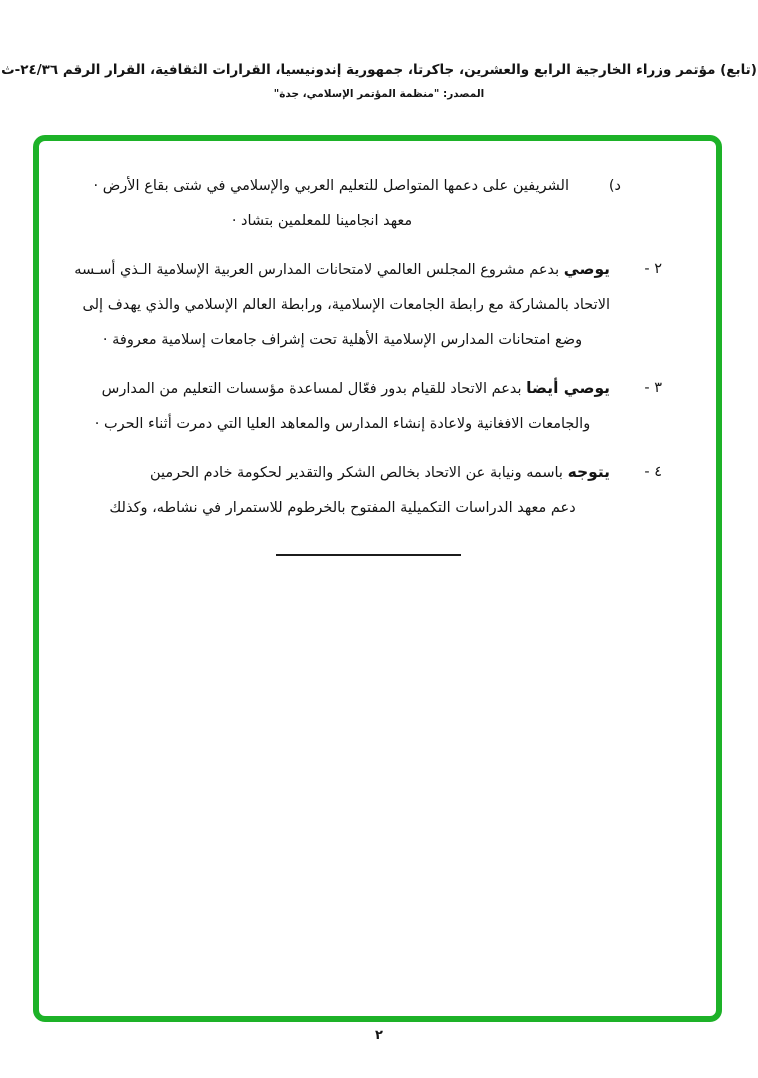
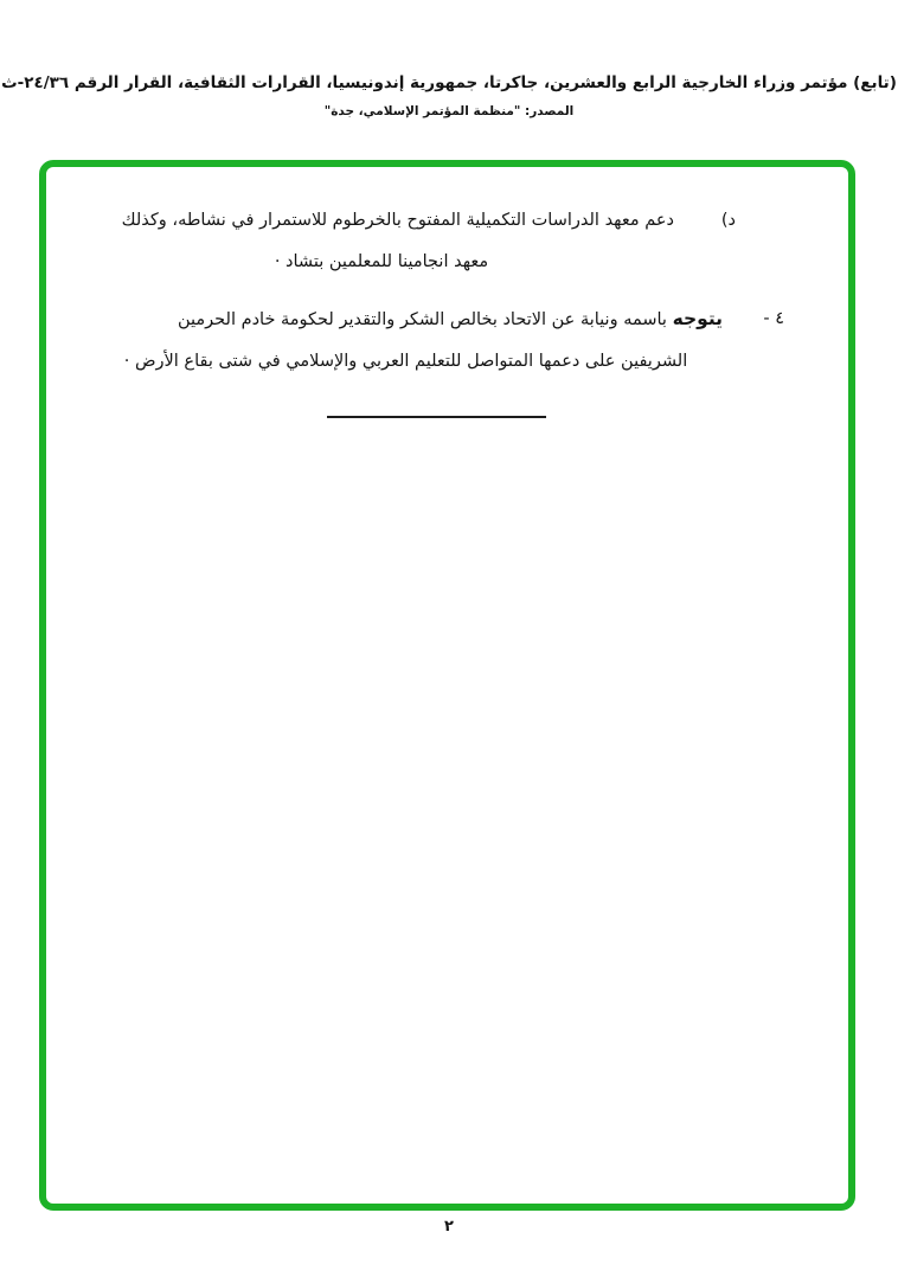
  (تابع) مؤتمر وزراء الخارجية الرابع والعشرين، جاكرتا، جمهورية إندونيسيا، القرارات الثقافية، القرار الرقم ٢٤/٣٦-ث
  المصدر: "منظمة المؤتمر الإسلامي، جدة"
  د)
- الشريفين على دعمها المتواصل للتعليم العربي والإسلامي في شتى بقاع الأرض ·
+ دعم معهد الدراسات التكميلية المفتوح بالخرطوم للاستمرار في نشاطه، وكذلك
  معهد انجامينا للمعلمين بتشاد ·
- ٢ -
- يوصي بدعم مشروع المجلس العالمي لامتحانات المدارس العربية الإسلامية الـذي أسـسه
- الاتحاد بالمشاركة مع رابطة الجامعات الإسلامية، ورابطة العالم الإسلامي والذي يهدف إلى
- وضع امتحانات المدارس الإسلامية الأهلية تحت إشراف جامعات إسلامية معروفة ·
- ٣ -
- يوصي أيضا بدعم الاتحاد للقيام بدور فعّال لمساعدة مؤسسات التعليم من المدارس
- والجامعات الافغانية ولاعادة إنشاء المدارس والمعاهد العليا التي دمرت أثناء الحرب ·
  ٤ -
  يتوجه باسمه ونيابة عن الاتحاد بخالص الشكر والتقدير لحكومة خادم الحرمين
- دعم معهد الدراسات التكميلية المفتوح بالخرطوم للاستمرار في نشاطه، وكذلك
+ الشريفين على دعمها المتواصل للتعليم العربي والإسلامي في شتى بقاع الأرض ·
  ٢
